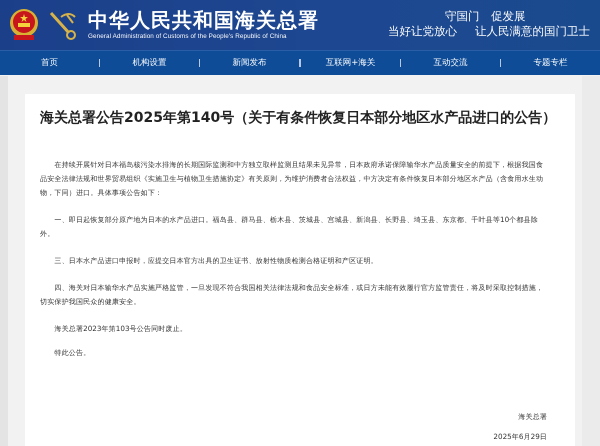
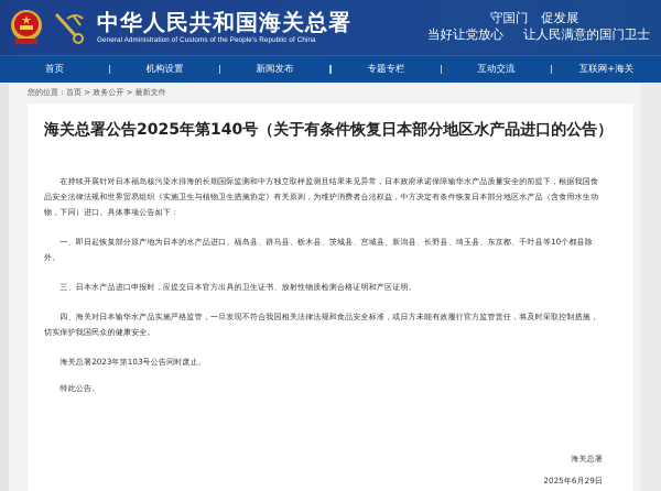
  中华人民共和国海关总署
  守国门 促发展
  当好让党放心 让人民满意的国门卫士
  首页
  机构设置
  新闻发布
- 互联网+海关
+ 专题专栏
  互动交流
- 专题专栏
+ 互联网+海关
+ 您的位置：首页 > 政务公开 > 最新文件
  海关总署公告2025年第140号（关于有条件恢复日本部分地区水产品进口的公告）
  在持续开展针对日本福岛核污染水排海的长期国际监测和中方独立取样监测且结果未见异常，日本政府承诺保障输华水产品质量安全的前提下，根据我国食品安全法律法规和世界贸易组织《实施卫生与植物卫生措施协定》有关原则，为维护消费者合法权益，中方决定有条件恢复日本部分地区水产品（含食用水生动物，下同）进口。具体事项公告如下：
  一、即日起恢复部分原产地为日本的水产品进口。福岛县、群马县、栃木县、茨城县、宫城县、新潟县、长野县、埼玉县、东京都、千叶县等10个都县除外。
  三、日本水产品进口申报时，应提交日本官方出具的卫生证书、放射性物质检测合格证明和产区证明。
  四、海关对日本输华水产品实施严格监管，一旦发现不符合我国相关法律法规和食品安全标准，或日方未能有效履行官方监管责任，将及时采取控制措施，切实保护我国民众的健康安全。
  海关总署2023年第103号公告同时废止。
  特此公告。
  海关总署
  2025年6月29日
